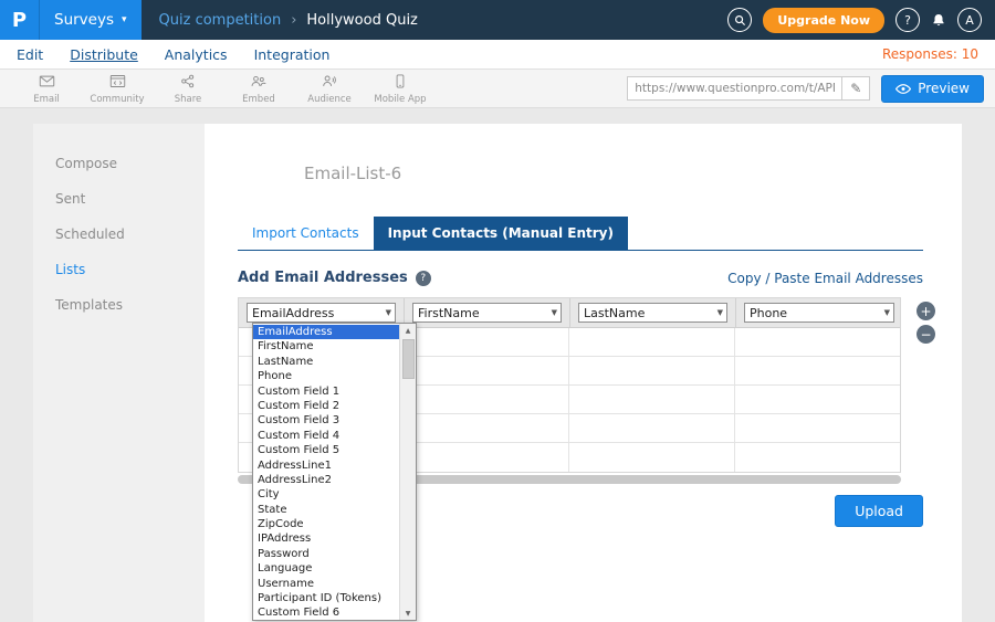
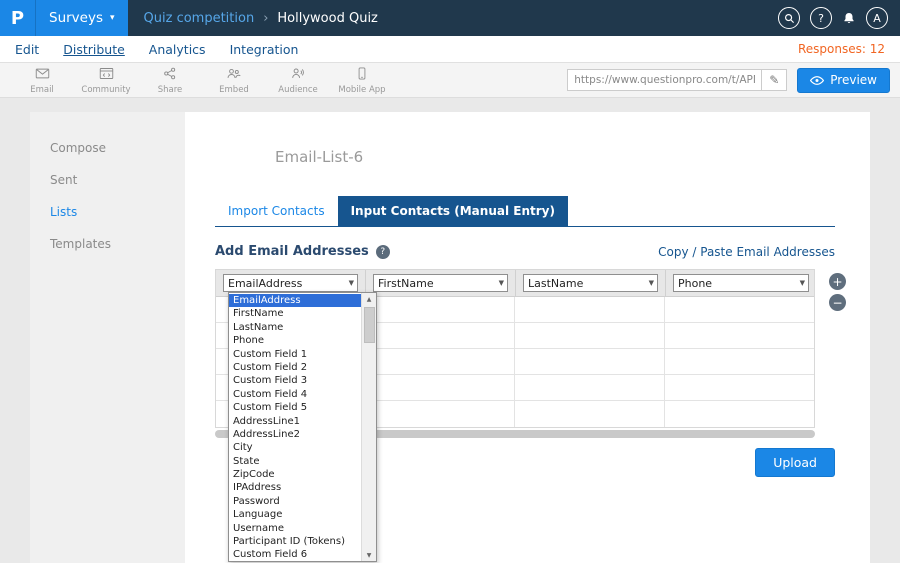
  P
  Surveys
  ▾
  Quiz competition
  ›
  Hollywood Quiz
- Upgrade Now
  ?
  A
  Edit
  Distribute
  Analytics
  Integration
- Responses: 10
+ Responses: 12
  Email
  Community
  Share
  Embed
  Audience
  Mobile App
  https://www.questionpro.com/t/AP
  ✎
  Preview
  Compose
  Sent
- Scheduled
  Lists
  Templates
  Email-List-6
  Import Contacts
  Input Contacts (Manual Entry)
  Add Email Addresses
  ?
  Copy / Paste Email Addresses
  EmailAddress
  ▼
  FirstName
  ▼
  LastName
  ▼
  Phone
  ▼
  +
  −
  EmailAddress
  FirstName
  LastName
  Phone
  Custom Field 1
  Custom Field 2
  Custom Field 3
  Custom Field 4
  Custom Field 5
  AddressLine1
  AddressLine2
  City
  State
  ZipCode
  IPAddress
  Password
  Language
  Username
  Participant ID (Tokens)
  Custom Field 6
  Upload
